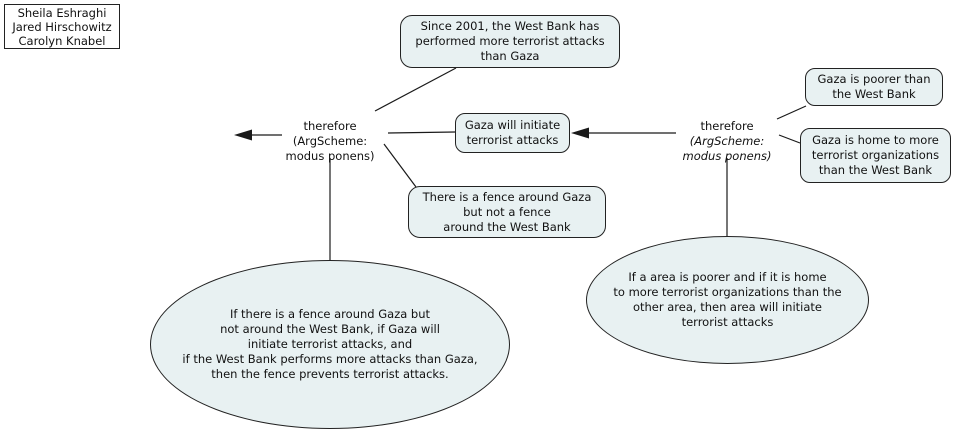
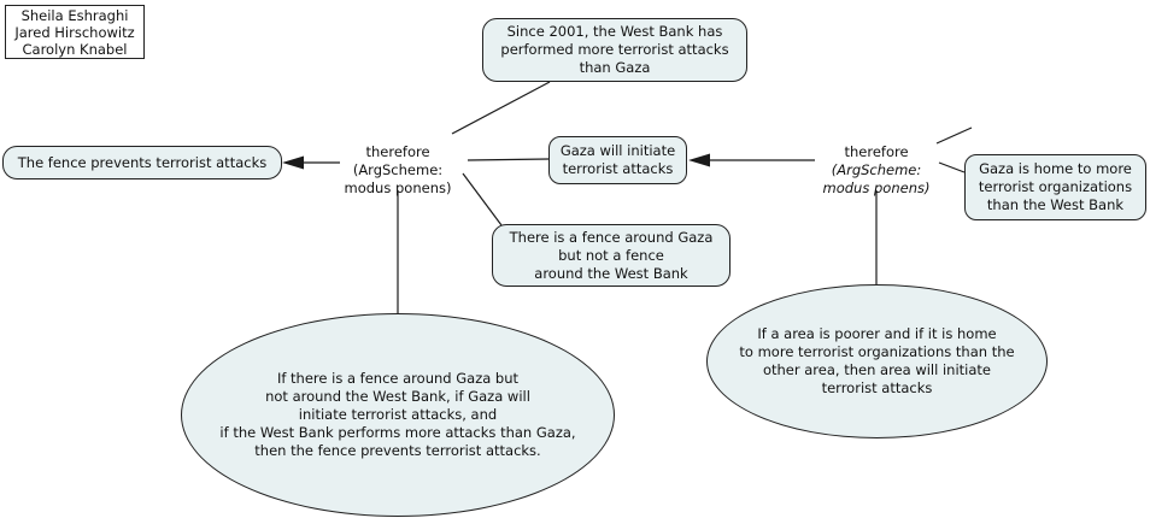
  Sheila Eshraghi
  Jared Hirschowitz
  Carolyn Knabel
  Since 2001, the West Bank has
  performed more terrorist attacks
  than Gaza
+ The fence prevents terrorist attacks
  Gaza will initiate
  terrorist attacks
- Gaza is poorer than
- the West Bank
  Gaza is home to more
  terrorist organizations
  than the West Bank
  There is a fence around Gaza
  but not a fence
  around the West Bank
  If there is a fence around Gaza but
  not around the West Bank, if Gaza will
  initiate terrorist attacks, and
  if the West Bank performs more attacks than Gaza,
  then the fence prevents terrorist attacks.
  If a area is poorer and if it is home
  to more terrorist organizations than the
  other area, then area will initiate
  terrorist attacks
  therefore
  (ArgScheme:
  modus ponens)
  therefore
  (ArgScheme:
  modus ponens)
